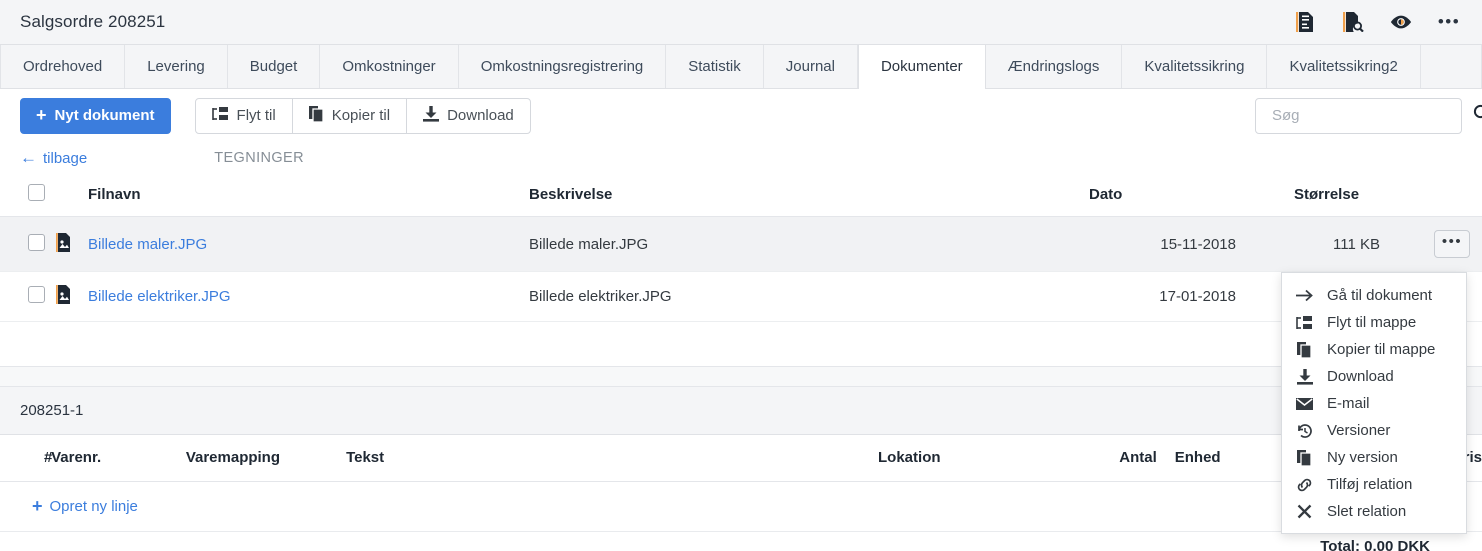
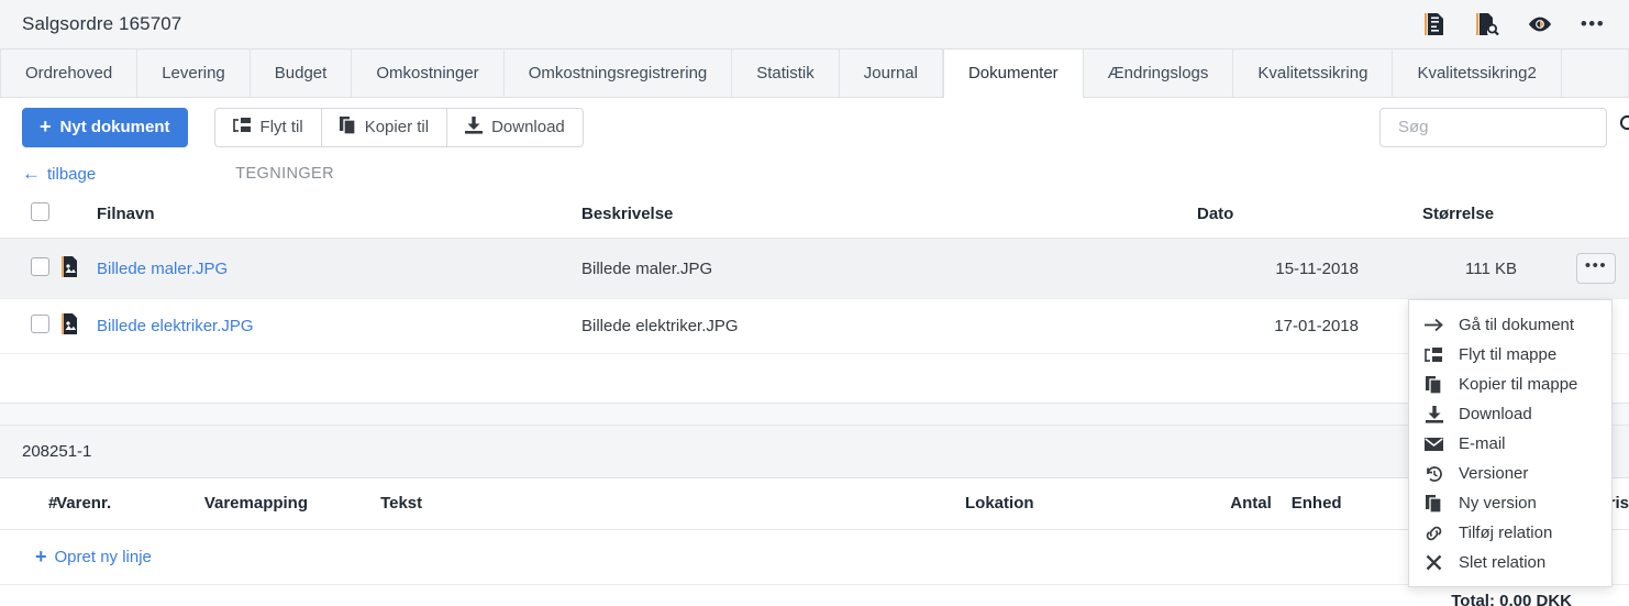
- Salgsordre 208251
+ Salgsordre 165707
  •••
  Ordrehoved
  Levering
  Budget
  Omkostninger
  Omkostningsregistrering
  Statistik
  Journal
  Dokumenter
  Ændringslogs
  Kvalitetssikring
  Kvalitetssikring2
  +
  Nyt dokument
  Flyt til
  Kopier til
  Download
  Søg
  ←
  tilbage
  TEGNINGER
  		Filnavn	Beskrivelse	Dato	Størrelse
  		Billede maler.JPG	Billede maler.JPG	15-11-2018	111 KB	•••
  		Billede elektriker.JPG	Billede elektriker.JPG	17-01-2018
  208251-1
  #	Varenr.	Varemapping	Tekst	Lokation	Antal	Enhed	is
  + Opret ny linje
  Total: 0,00 DKK
  Gå til dokument
  Flyt til mappe
  Kopier til mappe
  Download
  E-mail
  Versioner
  Ny version
  Tilføj relation
  Slet relation
